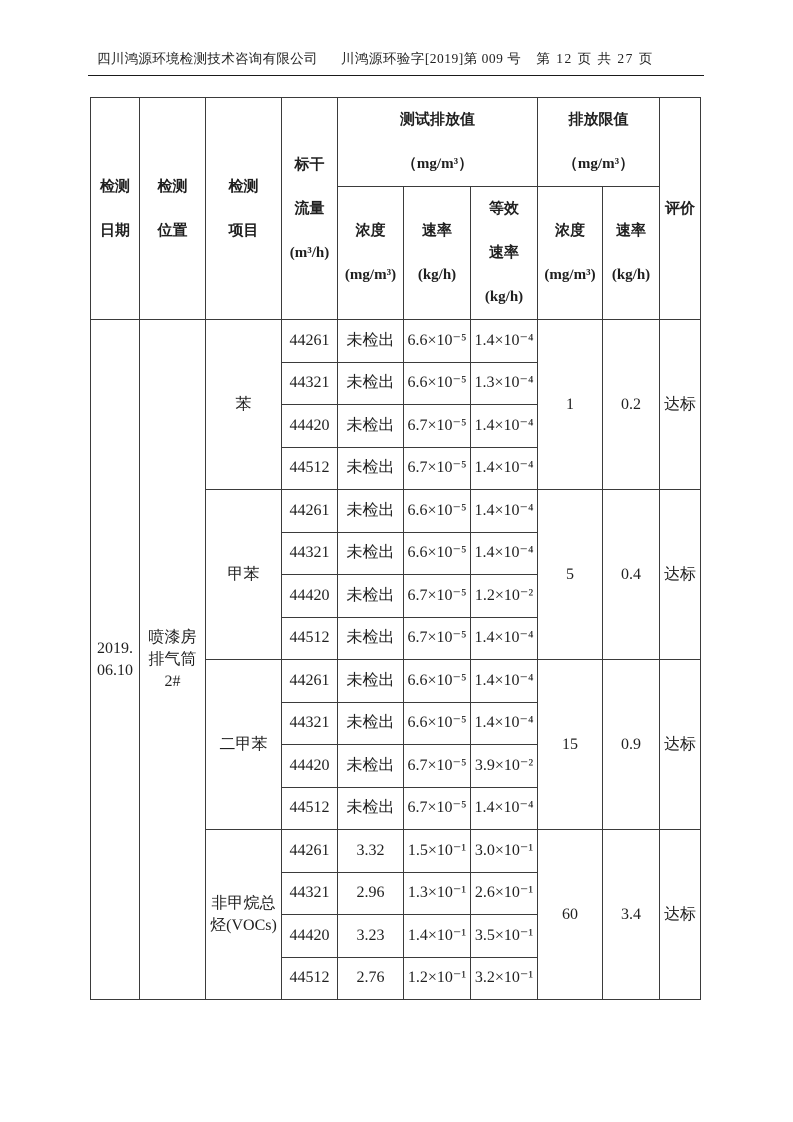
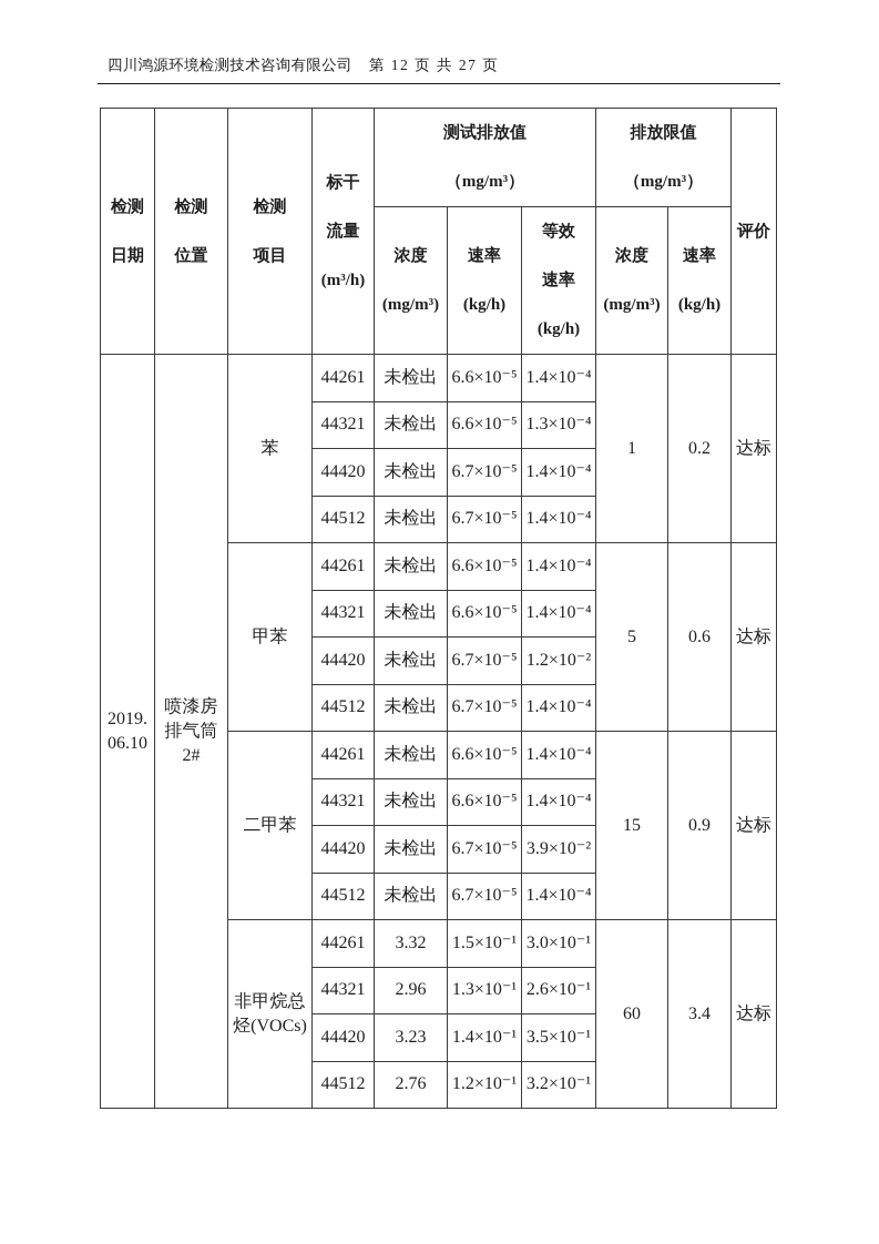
  四川鸿源环境检测技术咨询有限公司
- 川鸿源环验字[2019]第 009 号
  第 12 页 共 27 页
  检测 日期	检测 位置	检测 项目	标干 流量 (m³/h)	测试排放值 （mg/m³）	排放限值 （mg/m³）	评价
  浓度 (mg/m³)	速率 (kg/h)	等效 速率 (kg/h)	浓度 (mg/m³)	速率 (kg/h)
  2019. 06.10	喷漆房 排气筒 2#	苯	44261	未检出	6.6×10⁻⁵	1.4×10⁻⁴	1	0.2	达标
  44321	未检出	6.6×10⁻⁵	1.3×10⁻⁴
  44420	未检出	6.7×10⁻⁵	1.4×10⁻⁴
  44512	未检出	6.7×10⁻⁵	1.4×10⁻⁴
- 甲苯	44261	未检出	6.6×10⁻⁵	1.4×10⁻⁴	5	0.4	达标
+ 甲苯	44261	未检出	6.6×10⁻⁵	1.4×10⁻⁴	5	0.6	达标
  44321	未检出	6.6×10⁻⁵	1.4×10⁻⁴
  44420	未检出	6.7×10⁻⁵	1.2×10⁻²
  44512	未检出	6.7×10⁻⁵	1.4×10⁻⁴
  二甲苯	44261	未检出	6.6×10⁻⁵	1.4×10⁻⁴	15	0.9	达标
  44321	未检出	6.6×10⁻⁵	1.4×10⁻⁴
  44420	未检出	6.7×10⁻⁵	3.9×10⁻²
  44512	未检出	6.7×10⁻⁵	1.4×10⁻⁴
  非甲烷总 烃(VOCs)	44261	3.32	1.5×10⁻¹	3.0×10⁻¹	60	3.4	达标
  44321	2.96	1.3×10⁻¹	2.6×10⁻¹
  44420	3.23	1.4×10⁻¹	3.5×10⁻¹
  44512	2.76	1.2×10⁻¹	3.2×10⁻¹
